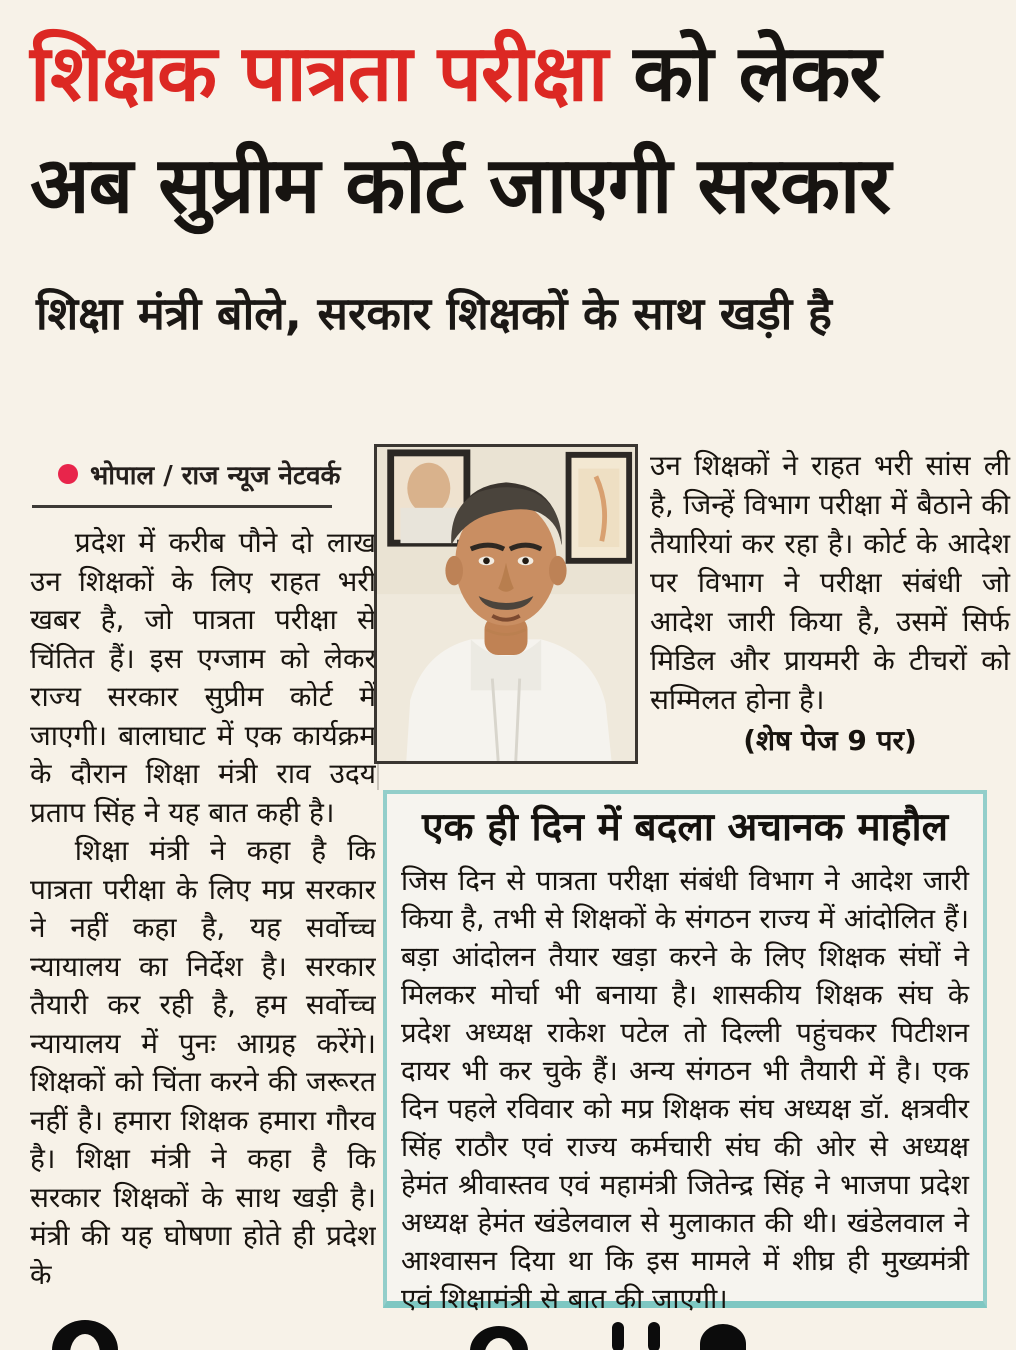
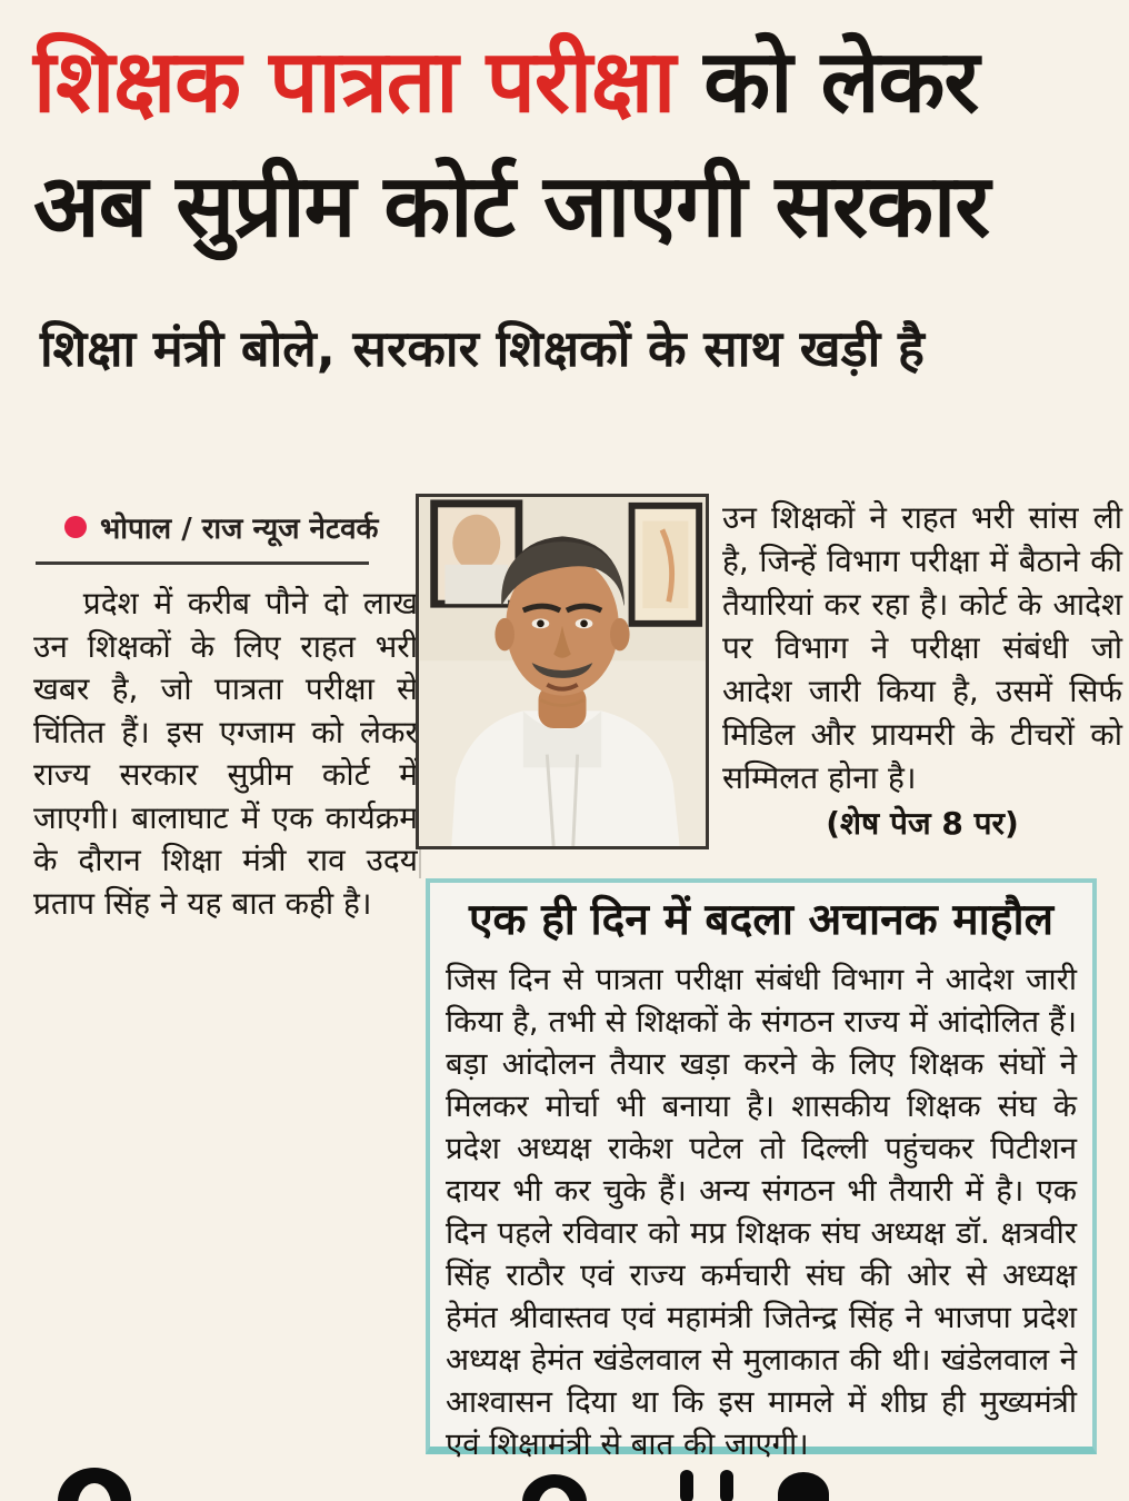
  शिक्षक पात्रता परीक्षा को लेकर
  अब सुप्रीम कोर्ट जाएगी सरकार
  शिक्षा मंत्री बोले, सरकार शिक्षकों के साथ खड़ी है
  भोपाल / राज न्यूज नेटवर्क
  प्रदेश में करीब पौने दो लाख उन शिक्षकों के लिए राहत भरी खबर है, जो पात्रता परीक्षा से चिंतित हैं। इस एग्जाम को लेकर राज्य सरकार सुप्रीम कोर्ट में जाएगी। बालाघाट में एक कार्यक्रम के दौरान शिक्षा मंत्री राव उदय प्रताप सिंह ने यह बात कही है।
- शिक्षा मंत्री ने कहा है कि पात्रता परीक्षा के लिए मप्र सरकार ने नहीं कहा है, यह सर्वोच्च न्यायालय का निर्देश है। सरकार तैयारी कर रही है, हम सर्वोच्च न्यायालय में पुनः आग्रह करेंगे। शिक्षकों को चिंता करने की जरूरत नहीं है। हमारा शिक्षक हमारा गौरव है। शिक्षा मंत्री ने कहा है कि सरकार शिक्षकों के साथ खड़ी है। मंत्री की यह घोषणा होते ही प्रदेश के
  उन शिक्षकों ने राहत भरी सांस ली है, जिन्हें विभाग परीक्षा में बैठाने की तैयारियां कर रहा है। कोर्ट के आदेश पर विभाग ने परीक्षा संबंधी जो आदेश जारी किया है, उसमें सिर्फ मिडिल और प्रायमरी के टीचरों को सम्मिलत होना है।
- (शेष पेज 9 पर)
+ (शेष पेज 8 पर)
  एक ही दिन में बदला अचानक माहौल
  जिस दिन से पात्रता परीक्षा संबंधी विभाग ने आदेश जारी किया है, तभी से शिक्षकों के संगठन राज्य में आंदोलित हैं। बड़ा आंदोलन तैयार खड़ा करने के लिए शिक्षक संघों ने मिलकर मोर्चा भी बनाया है। शासकीय शिक्षक संघ के प्रदेश अध्यक्ष राकेश पटेल तो दिल्ली पहुंचकर पिटीशन दायर भी कर चुके हैं। अन्य संगठन भी तैयारी में है। एक दिन पहले रविवार को मप्र शिक्षक संघ अध्यक्ष डॉ. क्षत्रवीर सिंह राठौर एवं राज्य कर्मचारी संघ की ओर से अध्यक्ष हेमंत श्रीवास्तव एवं महामंत्री जितेन्द्र सिंह ने भाजपा प्रदेश अध्यक्ष हेमंत खंडेलवाल से मुलाकात की थी। खंडेलवाल ने आश्वासन दिया था कि इस मामले में शीघ्र ही मुख्यमंत्री एवं शिक्षामंत्री से बात की जाएगी।
